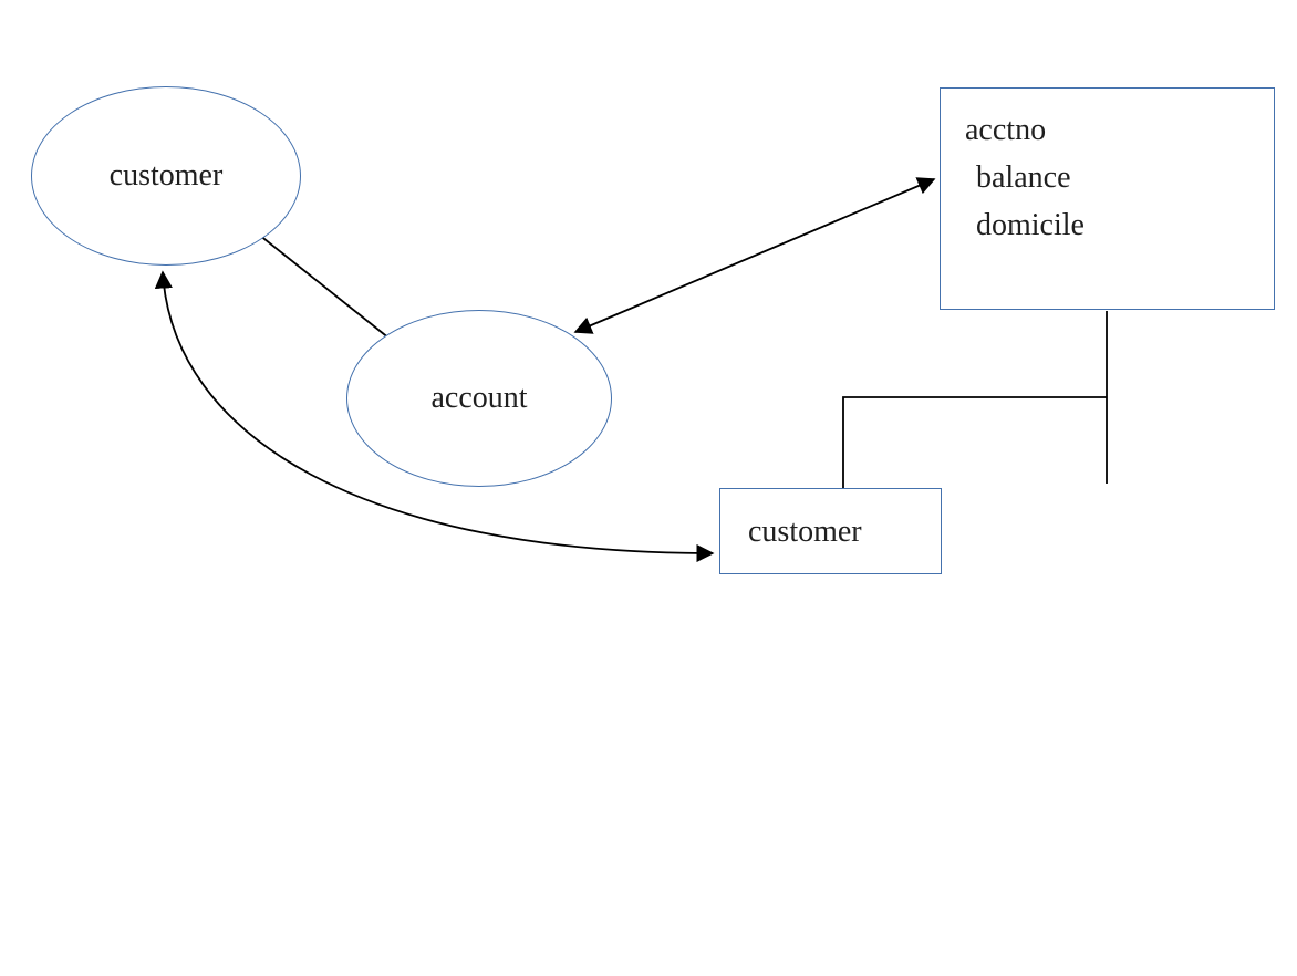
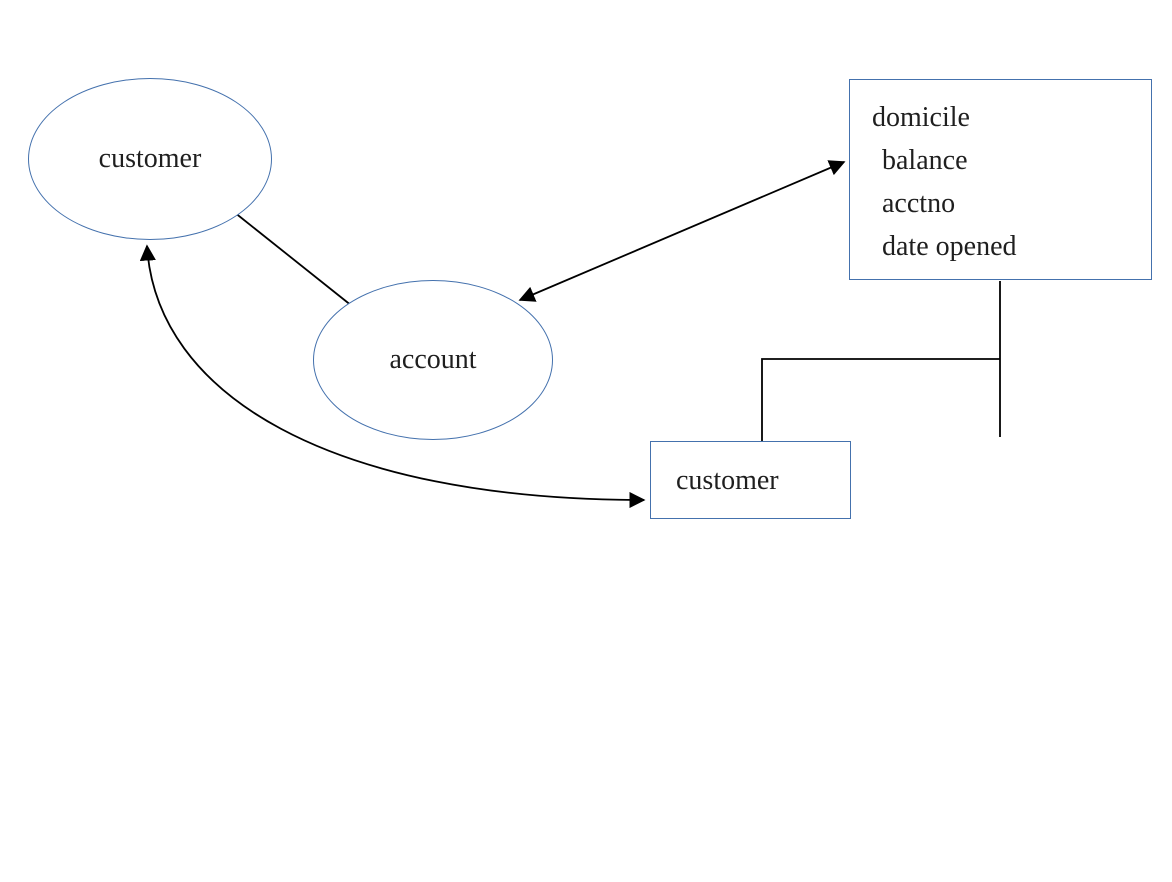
  customer
  account
- acctno
+ domicile
  balance
- domicile
+ acctno
+ date opened
  customer
